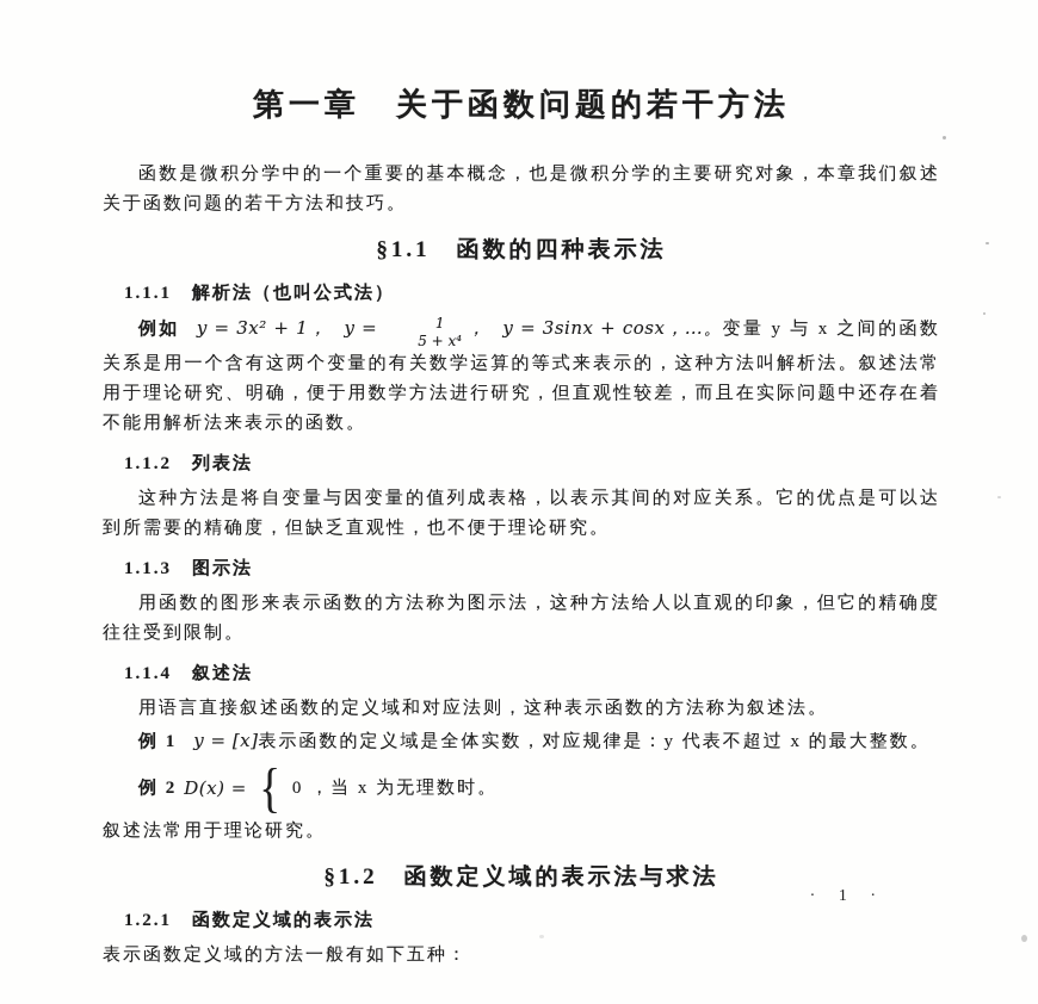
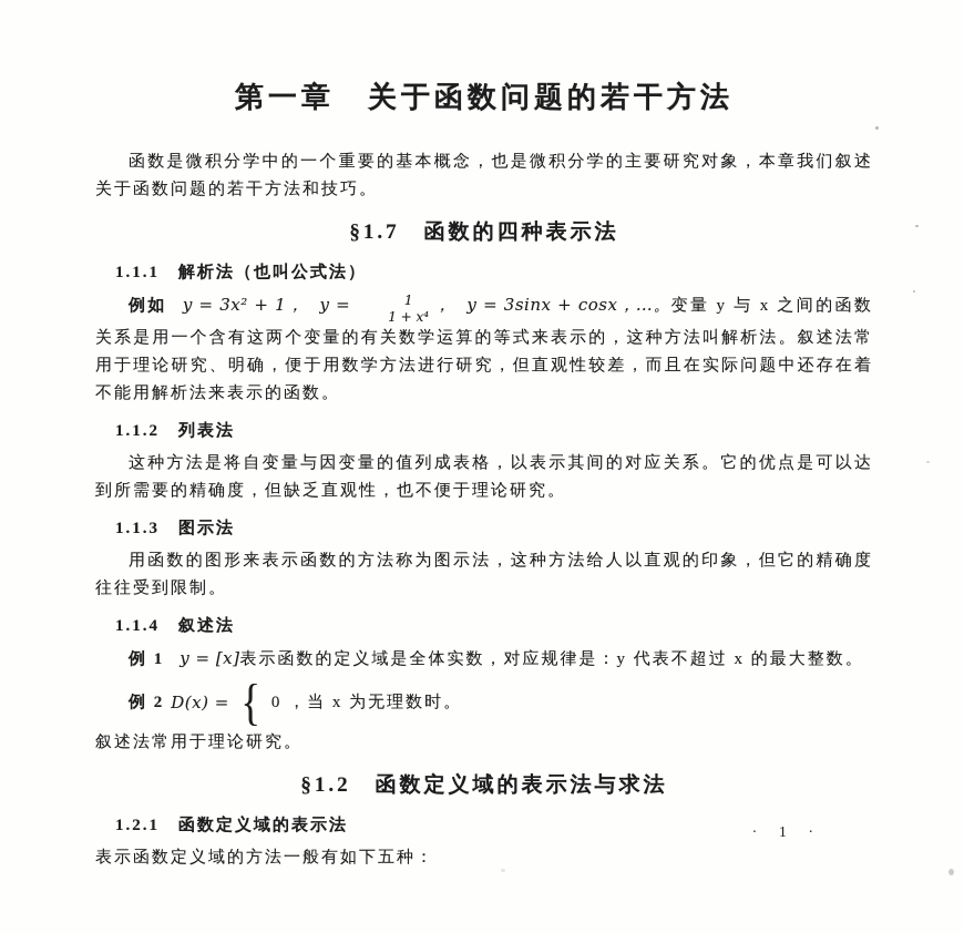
  第一章 关于函数问题的若干方法
  函数是微积分学中的一个重要的基本概念，也是微积分学的主要研究对象，本章我们叙述关于函数问题的若干方法和技巧。
- §1.1 函数的四种表示法
+ §1.7 函数的四种表示法
  1.1.1 解析法（也叫公式法）
  例如 y = 3x² + 1， y =
  1
- 5 + x⁴
+ 1 + x⁴
  ， y = 3sinx + cosx，…。变量 y 与 x 之间的函数关系是用一个含有这两个变量的有关数学运算的等式来表示的，这种方法叫解析法。叙述法常用于理论研究、明确，便于用数学方法进行研究，但直观性较差，而且在实际问题中还存在着不能用解析法来表示的函数。
  1.1.2 列表法
  这种方法是将自变量与因变量的值列成表格，以表示其间的对应关系。它的优点是可以达到所需要的精确度，但缺乏直观性，也不便于理论研究。
  1.1.3 图示法
  用函数的图形来表示函数的方法称为图示法，这种方法给人以直观的印象，但它的精确度往往受到限制。
  1.1.4 叙述法
- 用语言直接叙述函数的定义域和对应法则，这种表示函数的方法称为叙述法。
  例 1 y = [x]表示函数的定义域是全体实数，对应规律是：y 代表不超过 x 的最大整数。
  例 2
  D(x) =
  {
  0 ，当 x 为无理数时。
  叙述法常用于理论研究。
  §1.2 函数定义域的表示法与求法
  1.2.1 函数定义域的表示法
  表示函数定义域的方法一般有如下五种：
  · 1 ·
